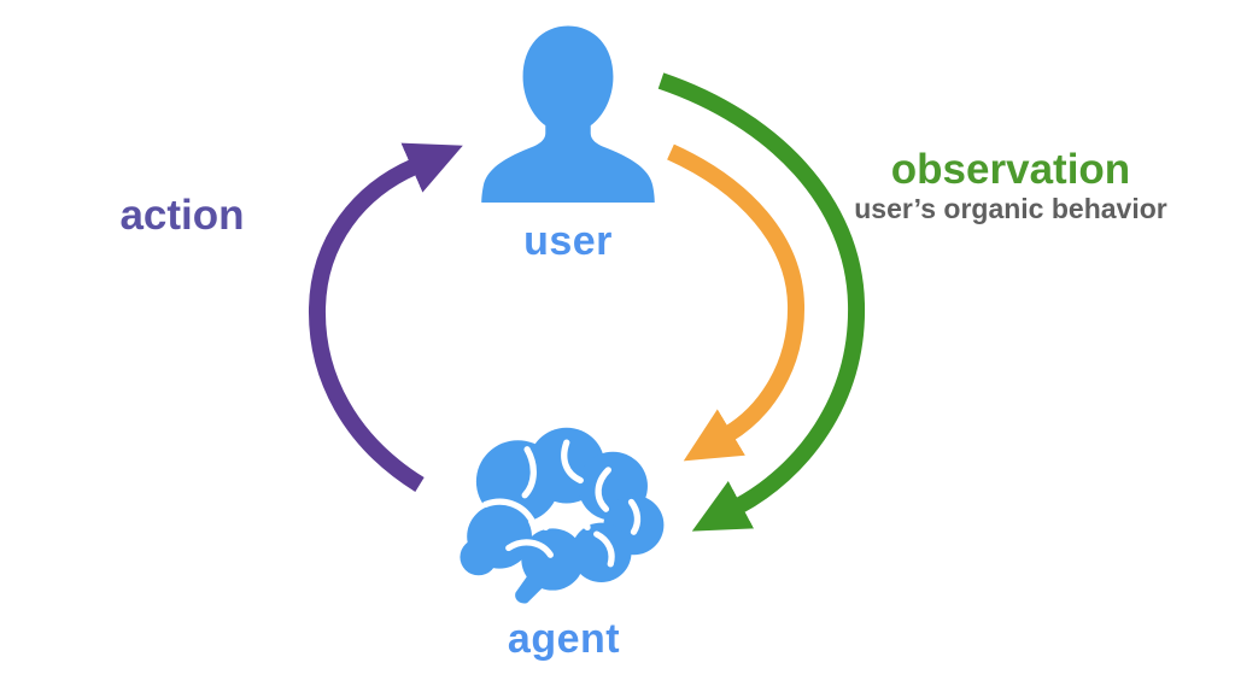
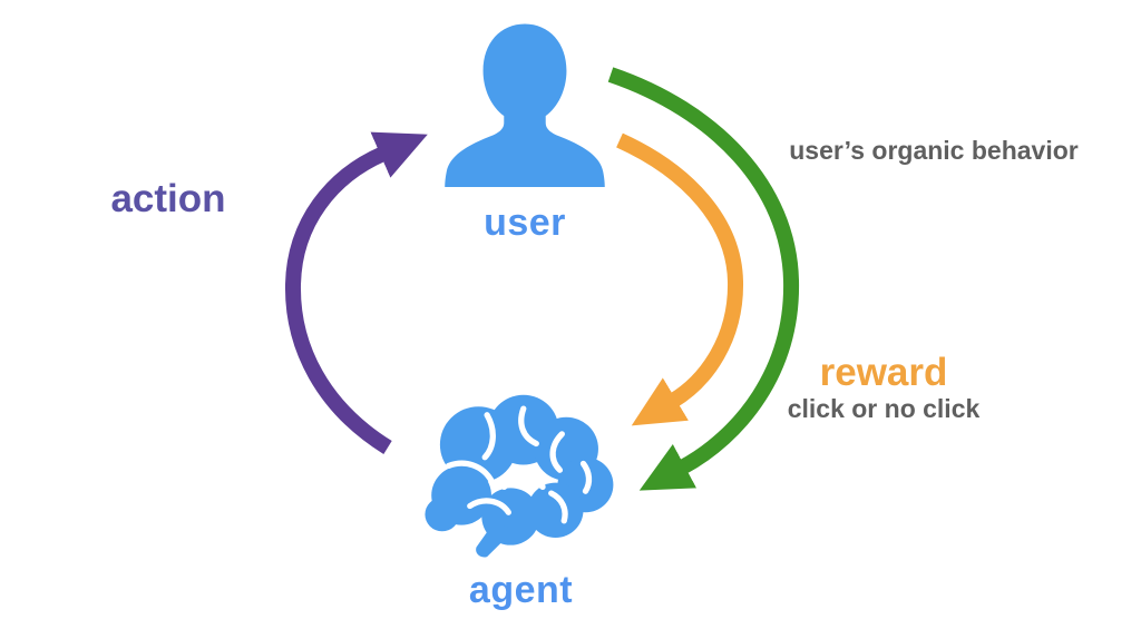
  user
  agent
  action
- observation
  user’s organic behavior
+ reward
+ click or no click
